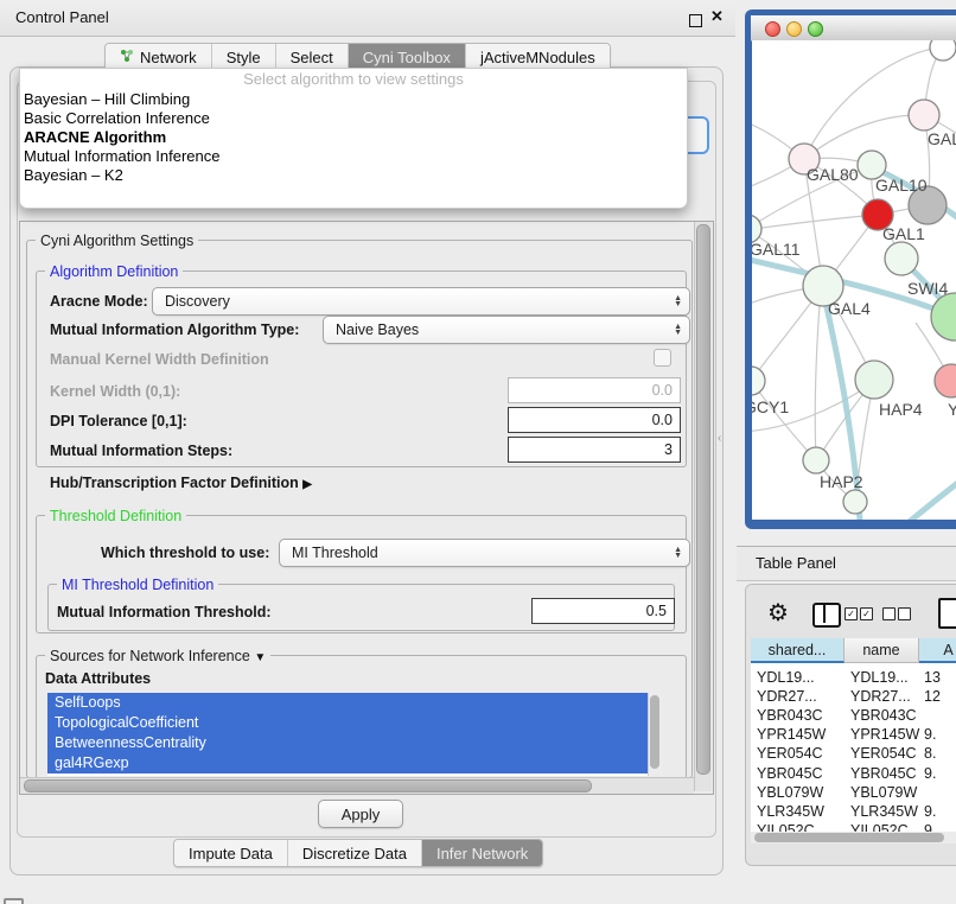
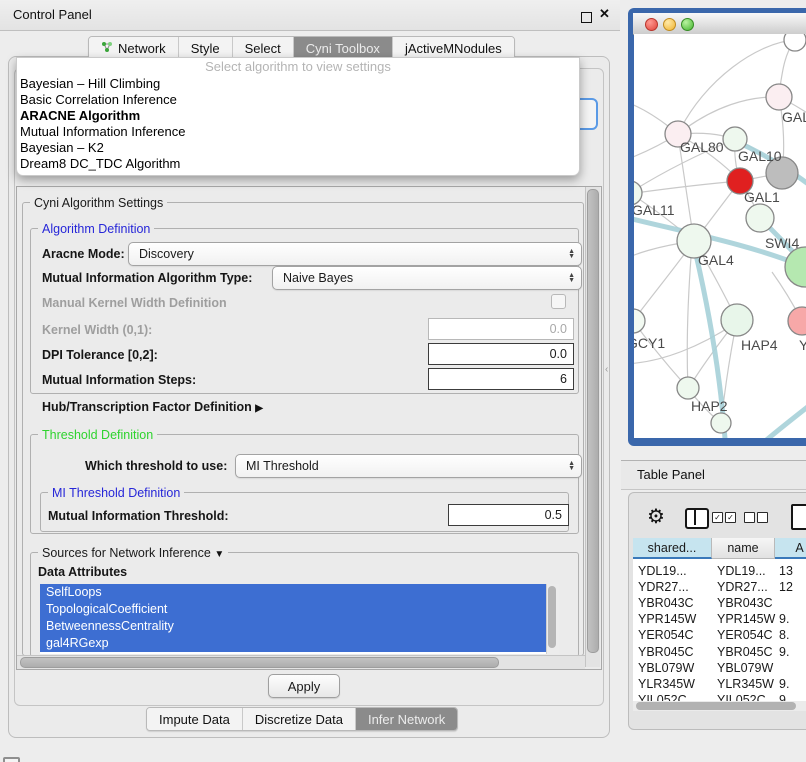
  Control Panel
  ✕
  Network
  Style
  Select
  Cyni Toolbox
  jActiveMNodules
  Cyni Algorithm Settings
  Algorithm Definition
  Aracne Mode:
  Discovery
  Mutual Information Algorithm Type:
  Naive Bayes
  Manual Kernel Width Definition
  Kernel Width (0,1):
  0.0
- DPI Tolerance [0,1]:
+ DPI Tolerance [0,2]:
  0.0
  Mutual Information Steps:
- 3
+ 6
  Hub/Transcription Factor Definition ▶
  Threshold Definition
  Which threshold to use:
  MI Threshold
  MI Threshold Definition
  Mutual Information Threshold:
  0.5
  Sources for Network Inference ▼
  Data Attributes
  SelfLoops
  TopologicalCoefficient
  BetweennessCentrality
  gal4RGexp
  Apply
  Impute Data
  Discretize Data
  Infer Network
  Select algorithm to view settings
  Bayesian – Hill Climbing
  Basic Correlation Inference
  ARACNE Algorithm
  Mutual Information Inference
  Bayesian – K2
+ Dream8 DC_TDC Algorithm
  ‹
  GAL80
  GAL10
  GAL1
  GAL11
  SWI4
  GAL4
  CY1
  HAP4
  Y
  HAP2
  Table Panel
  ⚙
  ✓
  ✓
  YDL19...
  YDL19...
  13
  YDR27...
  YDR27...
  12
  YBR043C
  YBR043C
  YPR145W
  YPR145W
  9.
  YER054C
  YER054C
  8.
  YBR045C
  YBR045C
  9.
  YBL079W
  YBL079W
  YLR345W
  YLR345W
  9.
  YIL052C
  YIL052C
  9.
  shared...
  name
  A
